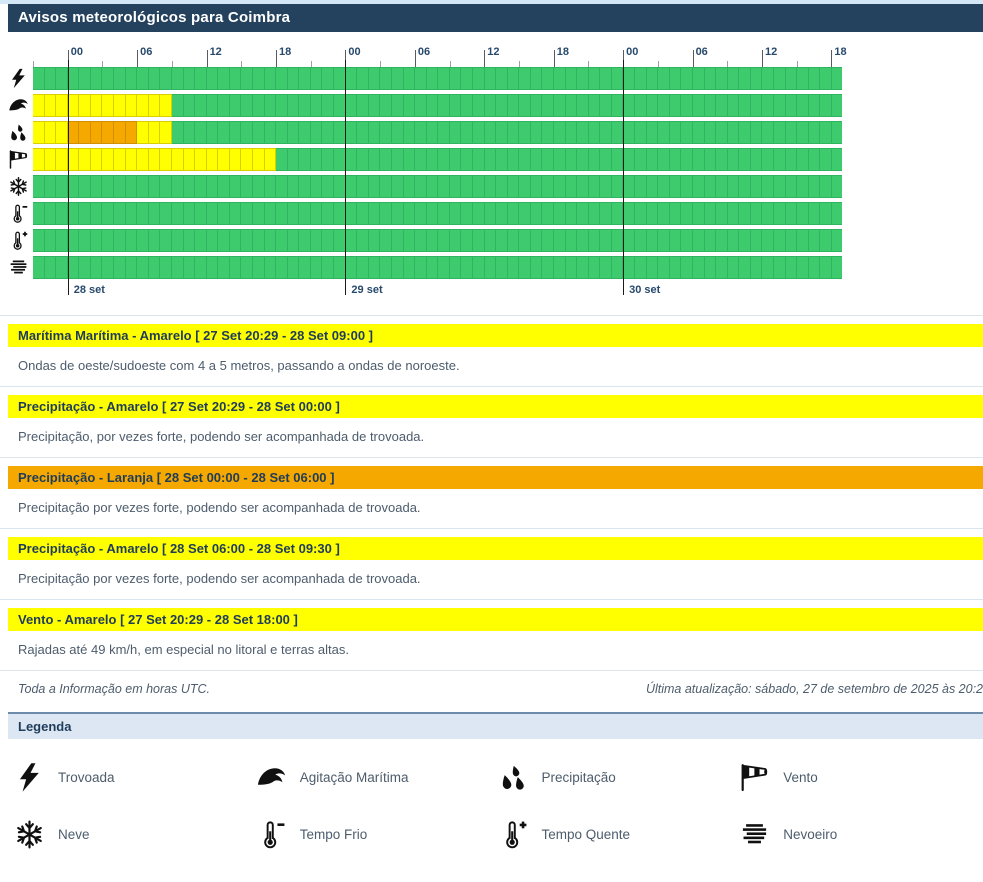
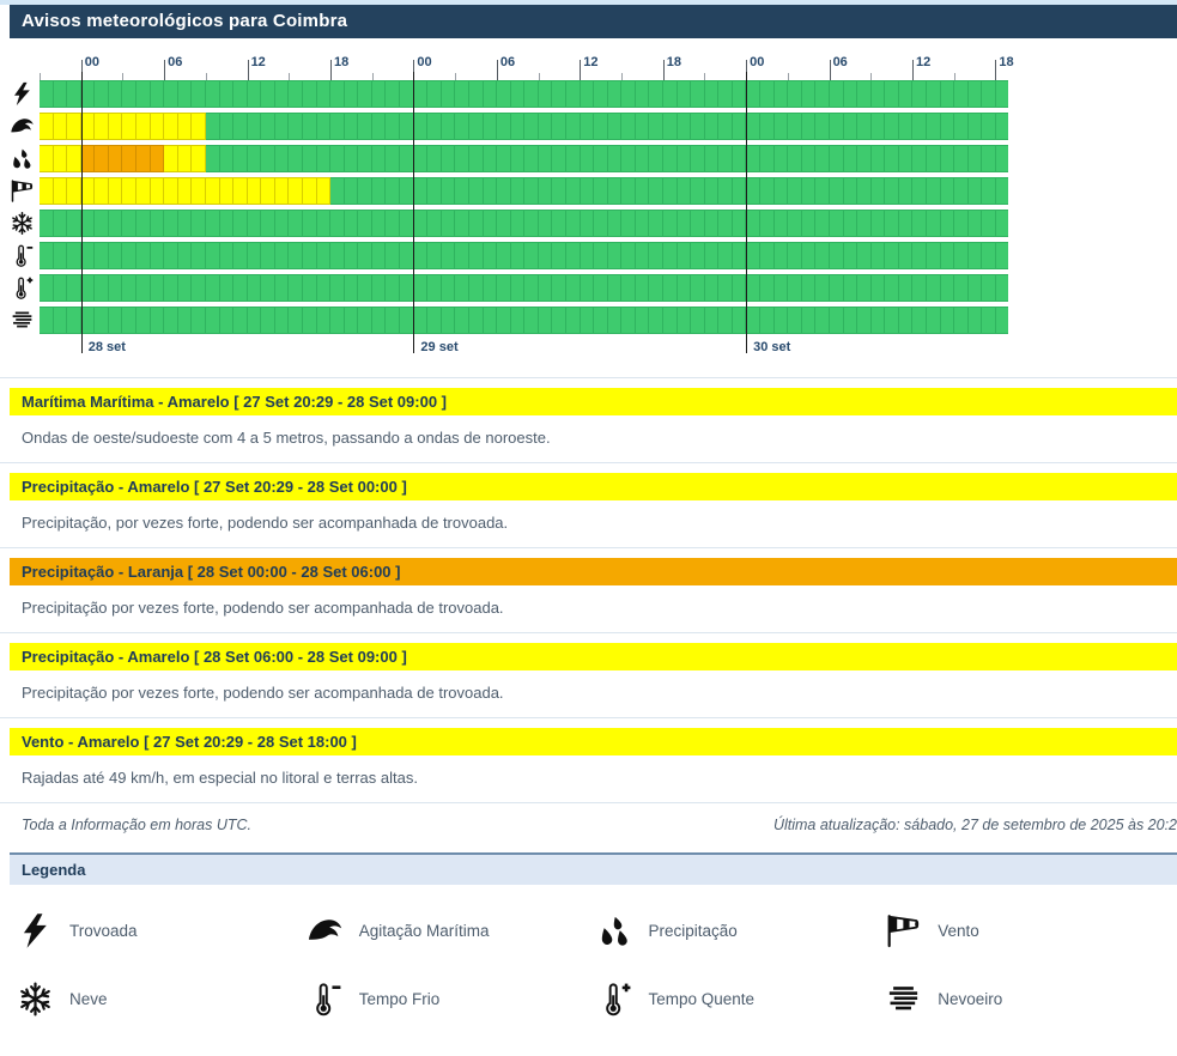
  Avisos meteorológicos para Coimbra
  00
  06
  12
  18
  00
  06
  12
  18
  00
  06
  12
  18
  28 set
  29 set
  30 set
  Marítima Marítima - Amarelo [ 27 Set 20:29 - 28 Set 09:00 ]
  Ondas de oeste/sudoeste com 4 a 5 metros, passando a ondas de noroeste.
  Precipitação - Amarelo [ 27 Set 20:29 - 28 Set 00:00 ]
  Precipitação, por vezes forte, podendo ser acompanhada de trovoada.
  Precipitação - Laranja [ 28 Set 00:00 - 28 Set 06:00 ]
  Precipitação por vezes forte, podendo ser acompanhada de trovoada.
- Precipitação - Amarelo [ 28 Set 06:00 - 28 Set 09:30 ]
+ Precipitação - Amarelo [ 28 Set 06:00 - 28 Set 09:00 ]
  Precipitação por vezes forte, podendo ser acompanhada de trovoada.
  Vento - Amarelo [ 27 Set 20:29 - 28 Set 18:00 ]
  Rajadas até 49 km/h, em especial no litoral e terras altas.
  Toda a Informação em horas UTC.
  Última atualização: sábado, 27 de setembro de 2025 às 20:2
  Legenda
  Trovoada
  Agitação Marítima
  Precipitação
  Vento
  Neve
  Tempo Frio
  Tempo Quente
  Nevoeiro
